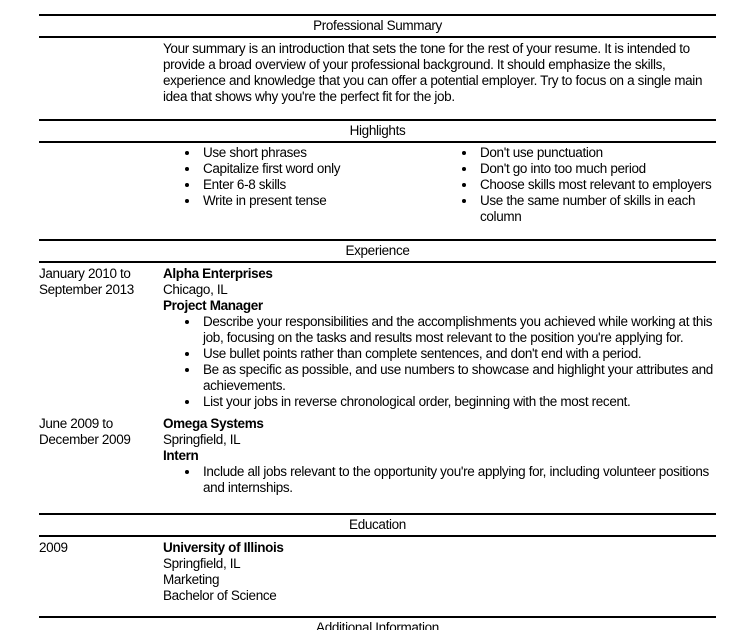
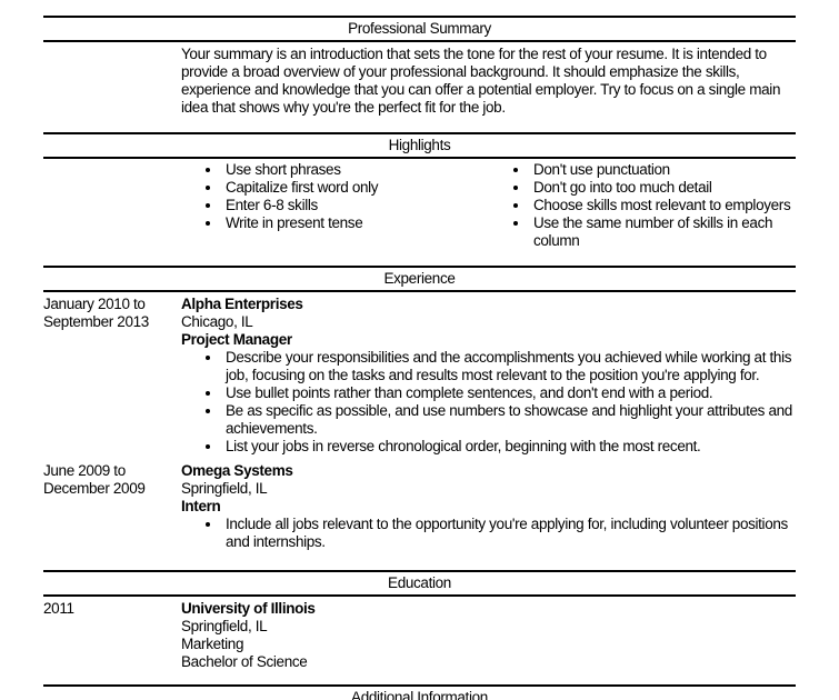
  Professional Summary
  Your summary is an introduction that sets the tone for the rest of your resume. It is intended to provide a broad overview of your professional background. It should emphasize the skills, experience and knowledge that you can offer a potential employer. Try to focus on a single main idea that shows why you're the perfect fit for the job.
  Highlights
  Use short phrases
  Capitalize first word only
  Enter 6-8 skills
  Write in present tense
  Don't use punctuation
- Don't go into too much period
+ Don't go into too much detail
  Choose skills most relevant to employers
  Use the same number of skills in each column
  Experience
  January 2010 to
  September 2013
  Alpha Enterprises
  Chicago, IL
  Project Manager
  Describe your responsibilities and the accomplishments you achieved while working at this job, focusing on the tasks and results most relevant to the position you're applying for.
  Use bullet points rather than complete sentences, and don't end with a period.
  Be as specific as possible, and use numbers to showcase and highlight your attributes and achievements.
  List your jobs in reverse chronological order, beginning with the most recent.
  June 2009 to
  December 2009
  Omega Systems
  Springfield, IL
  Intern
  Include all jobs relevant to the opportunity you're applying for, including volunteer positions and internships.
  Education
- 2009
+ 2011
  University of Illinois
  Springfield, IL
  Marketing
  Bachelor of Science
  Additional Information
